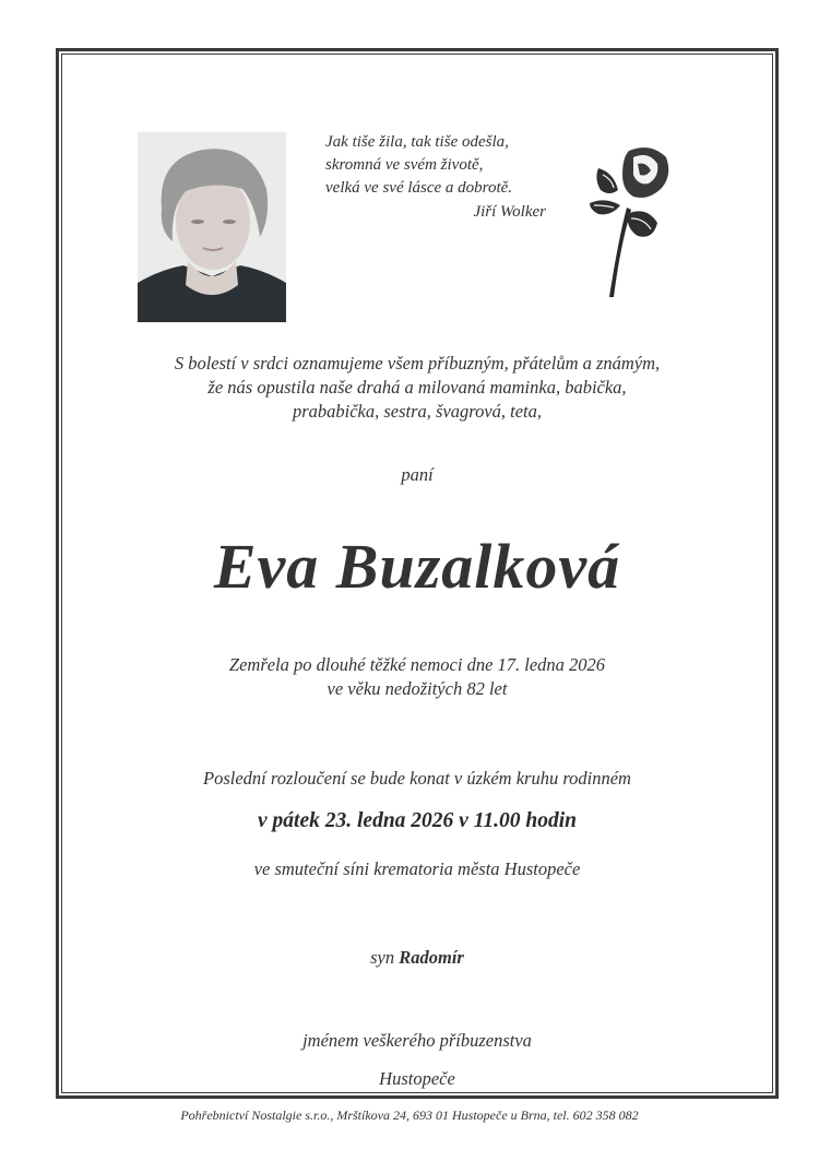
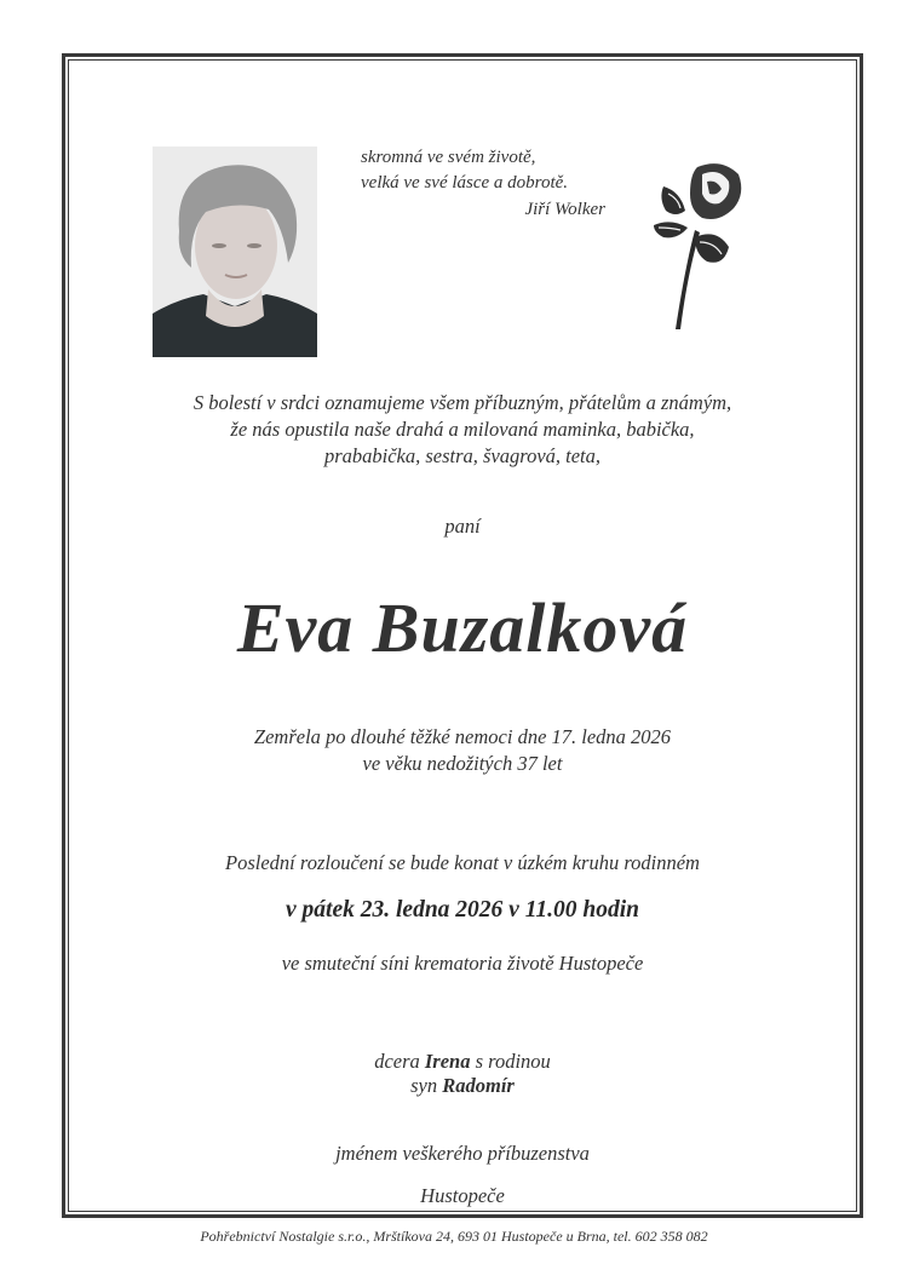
- Jak tiše žila, tak tiše odešla,
  skromná ve svém životě,
  velká ve své lásce a dobrotě.
  Jiří Wolker
  S bolestí v srdci oznamujeme všem příbuzným, přátelům a známým,
  že nás opustila naše drahá a milovaná maminka, babička,
  prababička, sestra, švagrová, teta,
  paní
  Eva Buzalková
  Zemřela po dlouhé těžké nemoci dne 17. ledna 2026
- ve věku nedožitých 82 let
+ ve věku nedožitých 37 let
  Poslední rozloučení se bude konat v úzkém kruhu rodinném
  v pátek 23. ledna 2026 v 11.00 hodin
- ve smuteční síni krematoria města Hustopeče
+ ve smuteční síni krematoria životě Hustopeče
+ dcera Irena s rodinou
  syn Radomír
  jménem veškerého příbuzenstva
  Hustopeče
  Pohřebnictví Nostalgie s.r.o., Mrštíkova 24, 693 01 Hustopeče u Brna, tel. 602 358 082
